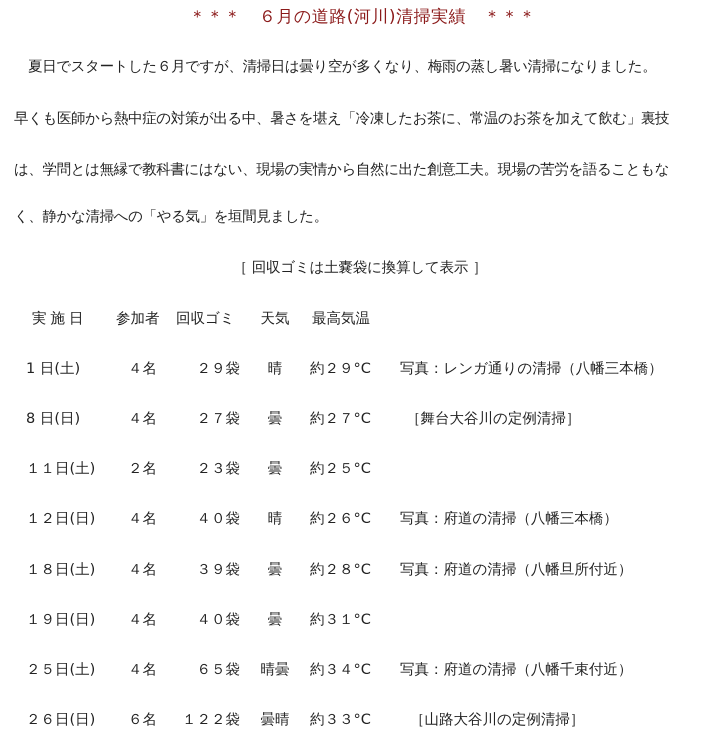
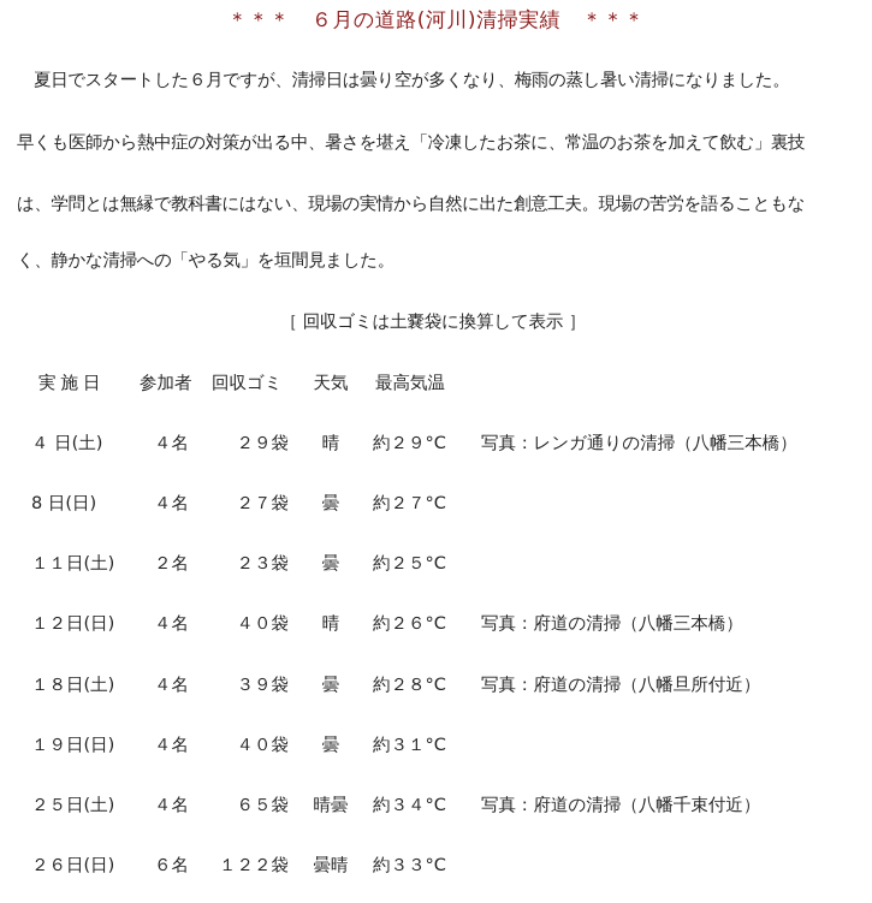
  ＊＊＊ ６月の道路(河川)清掃実績 ＊＊＊
  夏日でスタートした６月ですが、清掃日は曇り空が多くなり、梅雨の蒸し暑い清掃になりました。
  早くも医師から熱中症の対策が出る中、暑さを堪え「冷凍したお茶に、常温のお茶を加えて飲む」裏技
  は、学問とは無縁で教科書にはない、現場の実情から自然に出た創意工夫。現場の苦労を語ることもな
  く、静かな清掃への「やる気」を垣間見ました。
  ［ 回収ゴミは土嚢袋に換算して表示 ］
  実施日
  参加者
  回収ゴミ
  天気
  最高気温
- 1 日(土)
+ ４ 日(土)
  ４名
  ２９袋
  晴
  約２９°C
  写真：レンガ通りの清掃（八幡三本橋）
  8 日(日)
  ４名
  ２７袋
  曇
  約２７°C
- ［舞台大谷川の定例清掃］
  １１日(土)
  ２名
  ２３袋
  曇
  約２５°C
  １２日(日)
  ４名
  ４０袋
  晴
  約２６°C
  写真：府道の清掃（八幡三本橋）
  １８日(土)
  ４名
  ３９袋
  曇
  約２８°C
  写真：府道の清掃（八幡旦所付近）
  １９日(日)
  ４名
  ４０袋
  曇
  約３１°C
  ２５日(土)
  ４名
  ６５袋
  晴曇
  約３４°C
  写真：府道の清掃（八幡千束付近）
  ２６日(日)
  ６名
  １２２袋
  曇晴
  約３３°C
- ［山路大谷川の定例清掃］
